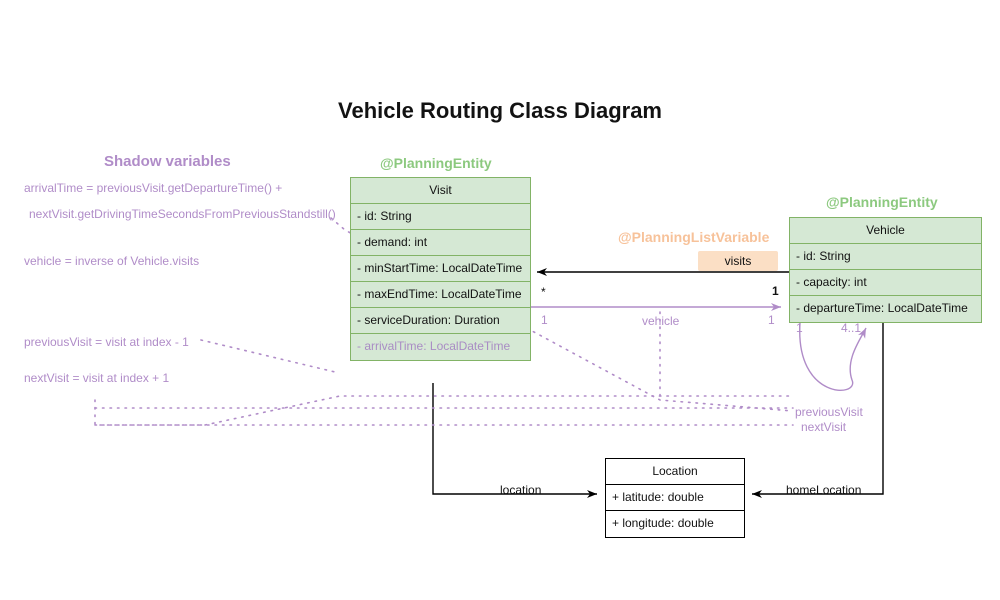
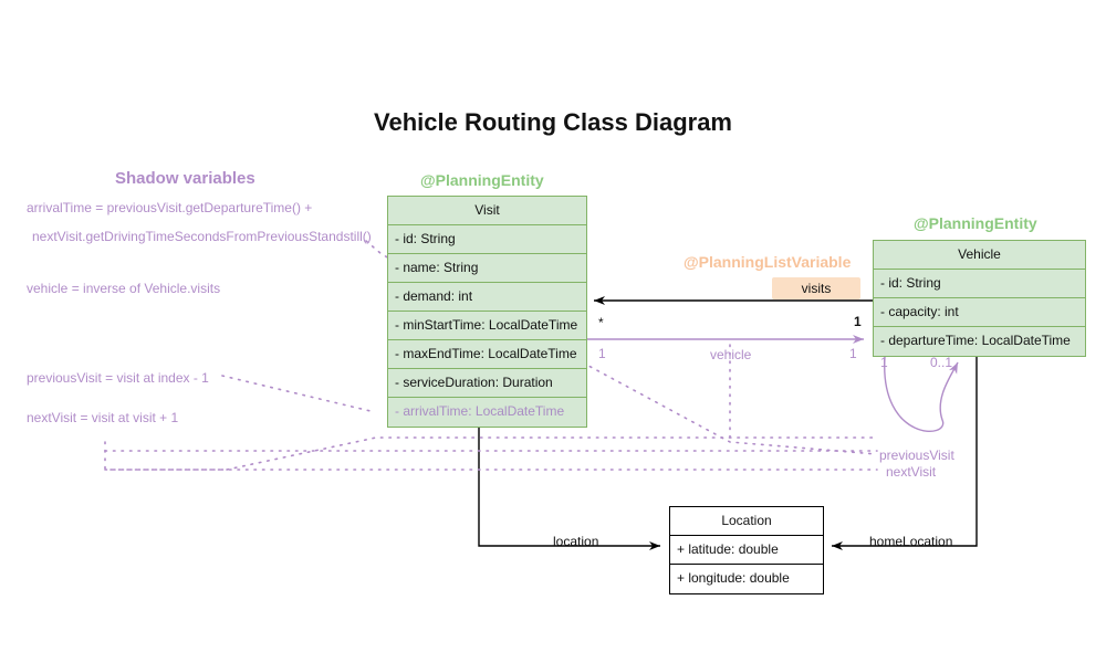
  Vehicle Routing Class Diagram
  Shadow variables
  arrivalTime = previousVisit.getDepartureTime() +
  nextVisit.getDrivingTimeSecondsFromPreviousStandstill()
  vehicle = inverse of Vehicle.visits
  previousVisit = visit at index - 1
- nextVisit = visit at index + 1
+ nextVisit = visit at visit + 1
  @PlanningEntity
  Visit
  - id: String
+ - name: String
  - demand: int
  - minStartTime: LocalDateTime
  - maxEndTime: LocalDateTime
  - serviceDuration: Duration
  - arrivalTime: LocalDateTime
  @PlanningEntity
  Vehicle
  - id: String
  - capacity: int
  - departureTime: LocalDateTime
  Location
  + latitude: double
  + longitude: double
  @PlanningListVariable
  visits
  *
  1
  vehicle
  1
  1
  1
- 4..1
+ 0..1
  previousVisit
  nextVisit
  location
  homeLocation
